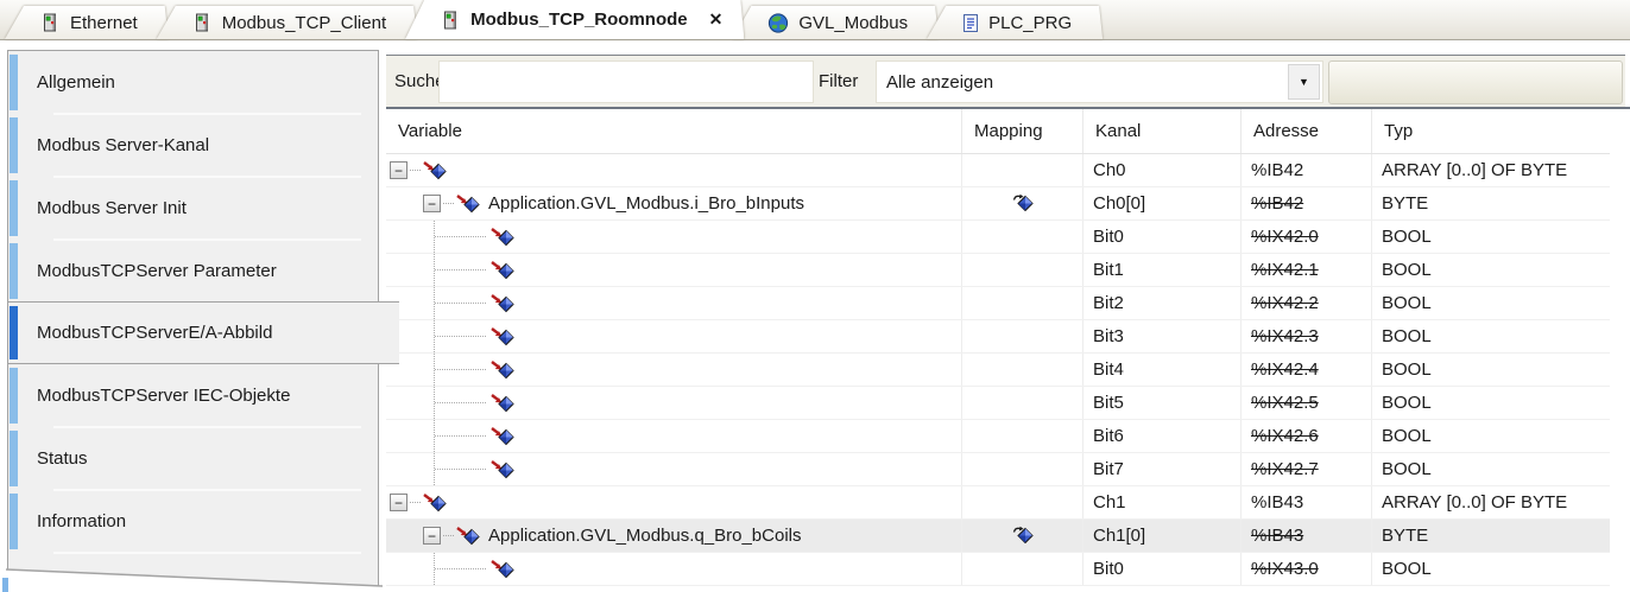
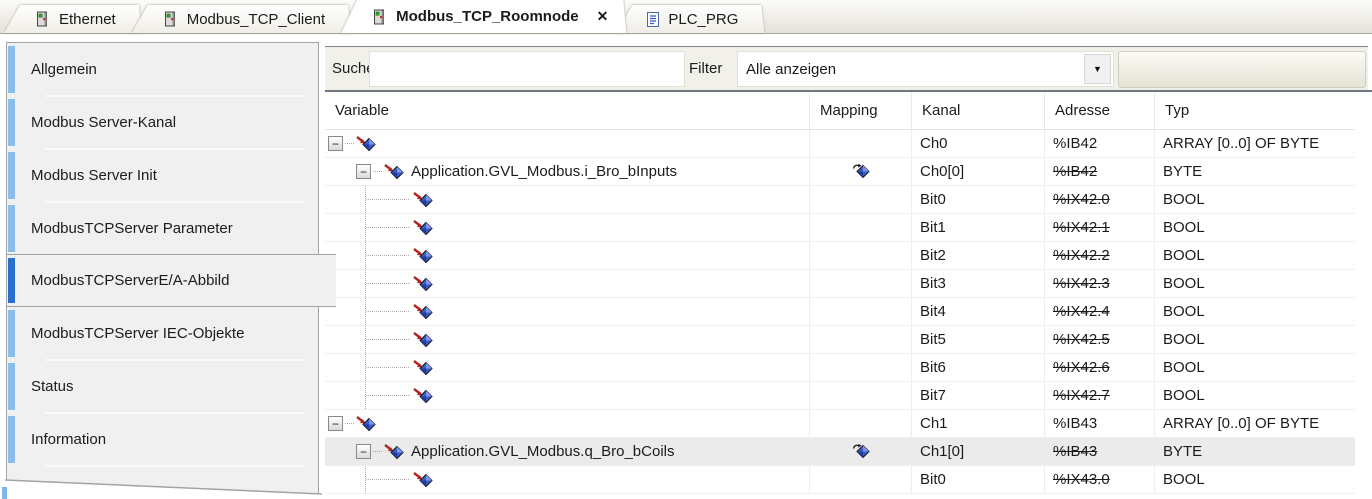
  Ethernet
  Modbus_TCP_Client
  Modbus_TCP_Roomnode
  ✕
- GVL_Modbus
  PLC_PRG
  Allgemein
  Modbus Server-Kanal
  Modbus Server Init
  ModbusTCPServer Parameter
  ModbusTCPServerE/A-Abbild
  ModbusTCPServer IEC-Objekte
  Status
  Information
  Such
  Filter
  Alle anzeigen
  ▼
  Variable
  Mapping
  Kanal
  Adresse
  Typ
  −
  Ch0
  %IB42
  ARRAY [0..0] OF BYTE
  −
  Application.GVL_Modbus.i_Bro_bInputs
  Ch0[0]
  %IB42
  BYTE
  Bit0
  %IX42.0
  BOOL
  Bit1
  %IX42.1
  BOOL
  Bit2
  %IX42.2
  BOOL
  Bit3
  %IX42.3
  BOOL
  Bit4
  %IX42.4
  BOOL
  Bit5
  %IX42.5
  BOOL
  Bit6
  %IX42.6
  BOOL
  Bit7
  %IX42.7
  BOOL
  −
  Ch1
  %IB43
  ARRAY [0..0] OF BYTE
  −
  Application.GVL_Modbus.q_Bro_bCoils
  Ch1[0]
  %IB43
  BYTE
  Bit0
  %IX43.0
  BOOL
